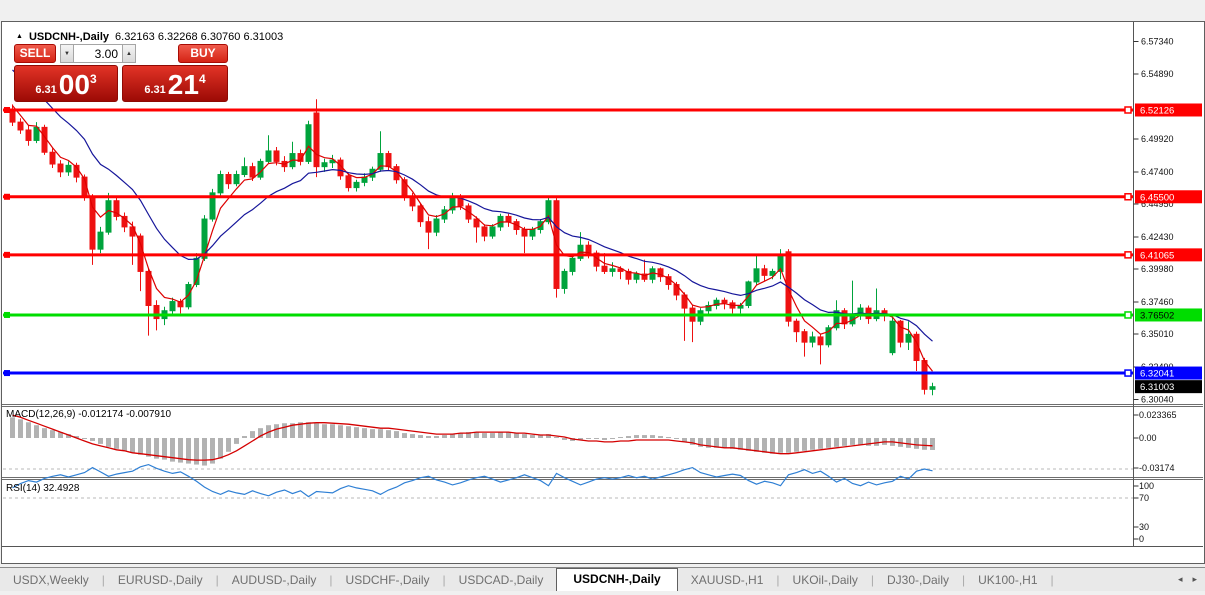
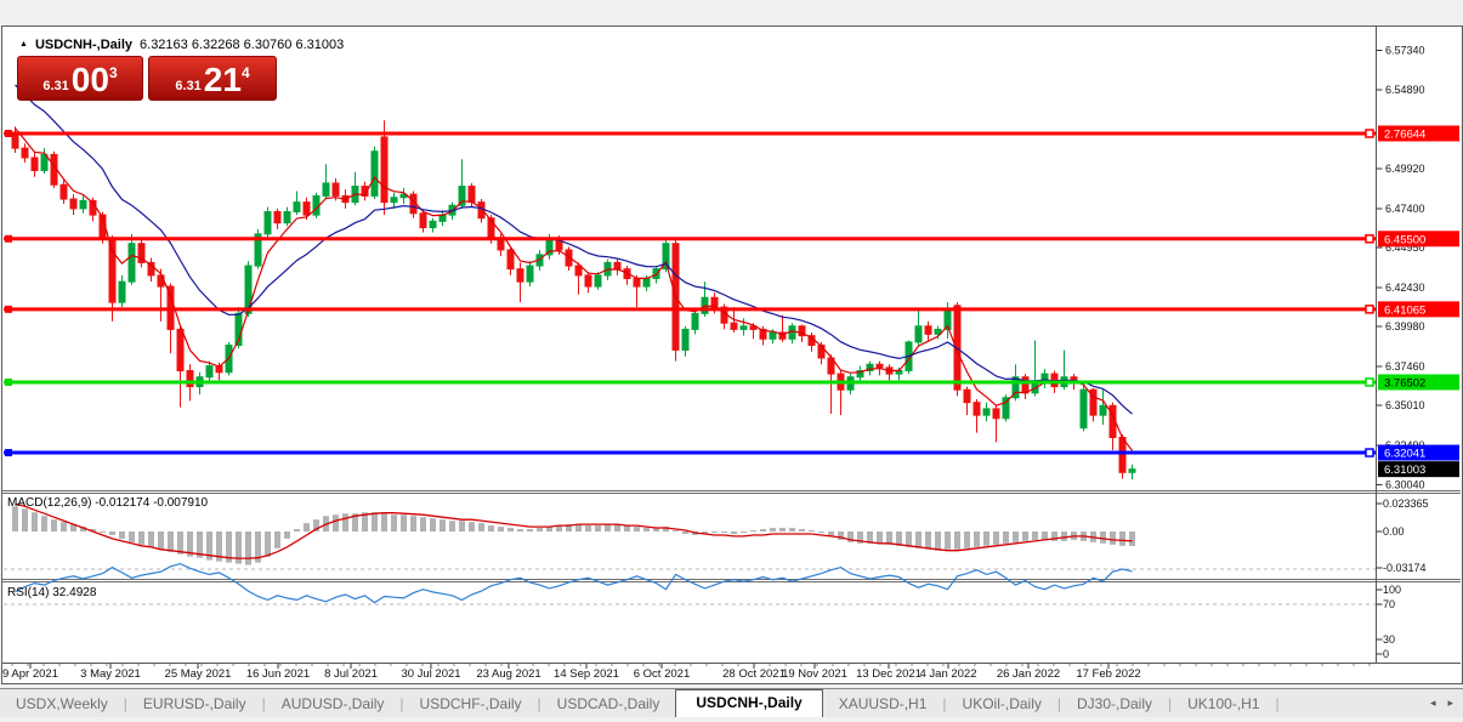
  6.57340
  6.54890
  6.49920
  6.47400
  6.44950
  6.42430
  6.39980
  6.37460
  6.35010
  6.30040
- 6.52126
+ 2.76644
  6.45500
  6.41065
  3.76502
  6.32041
  6.31003
  MACD(12,26,9) -0.012174 -0.007910
  0.023365
  0.00
  -0.03174
  RSI(14) 32.4928
  100
  70
  30
  0
+ 9 Apr 2021
+ 3 May 2021
+ 25 May 2021
+ 16 Jun 2021
+ 8 Jul 2021
+ 30 Jul 2021
+ 23 Aug 2021
+ 14 Sep 2021
+ 6 Oct 2021
+ 28 Oct 2021
+ 19 Nov 2021
+ 13 Dec 2021
+ 4 Jan 2022
+ 26 Jan 2022
+ 17 Feb 2022
  USDCNH-,Daily
  6.32163 6.32268 6.30760 6.31003
- SELL
- 3.00
- BUY
  6.31
  00
  3
  6.31
  21
  4
  USDX,Weekly
  |
  EURUSD-,Daily
  |
  AUDUSD-,Daily
  |
  USDCHF-,Daily
  |
  USDCAD-,Daily
  USDCNH-,Daily
  XAUUSD-,H1
  |
  UKOil-,Daily
  |
  DJ30-,Daily
  |
  UK100-,H1
  |
  ◂
  ▸
